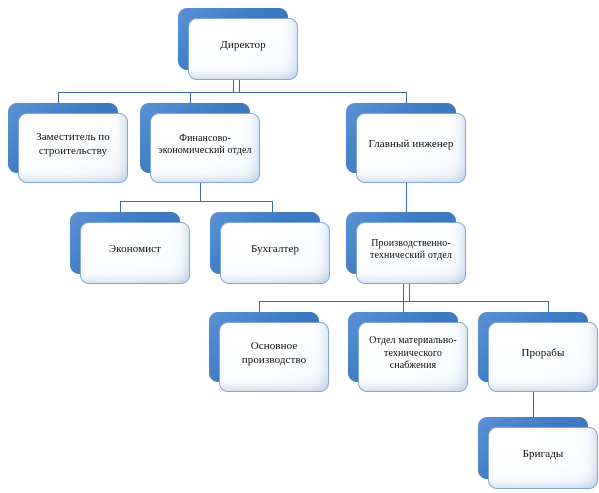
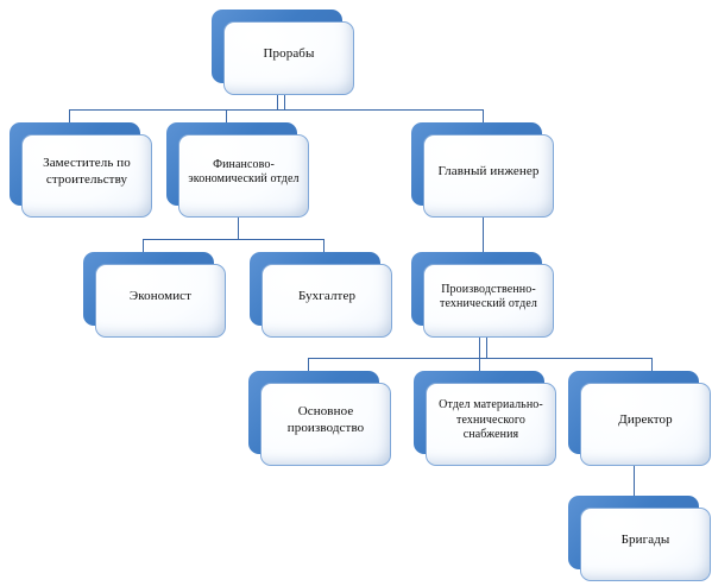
- Директор
+ Прорабы
  Заместитель по строительству
  Финансово-экономический отдел
  Главный инженер
  Экономист
  Бухгалтер
  Производственно-технический отдел
  Основное производство
  Отдел материально-технического снабжения
- Прорабы
+ Директор
  Бригады
